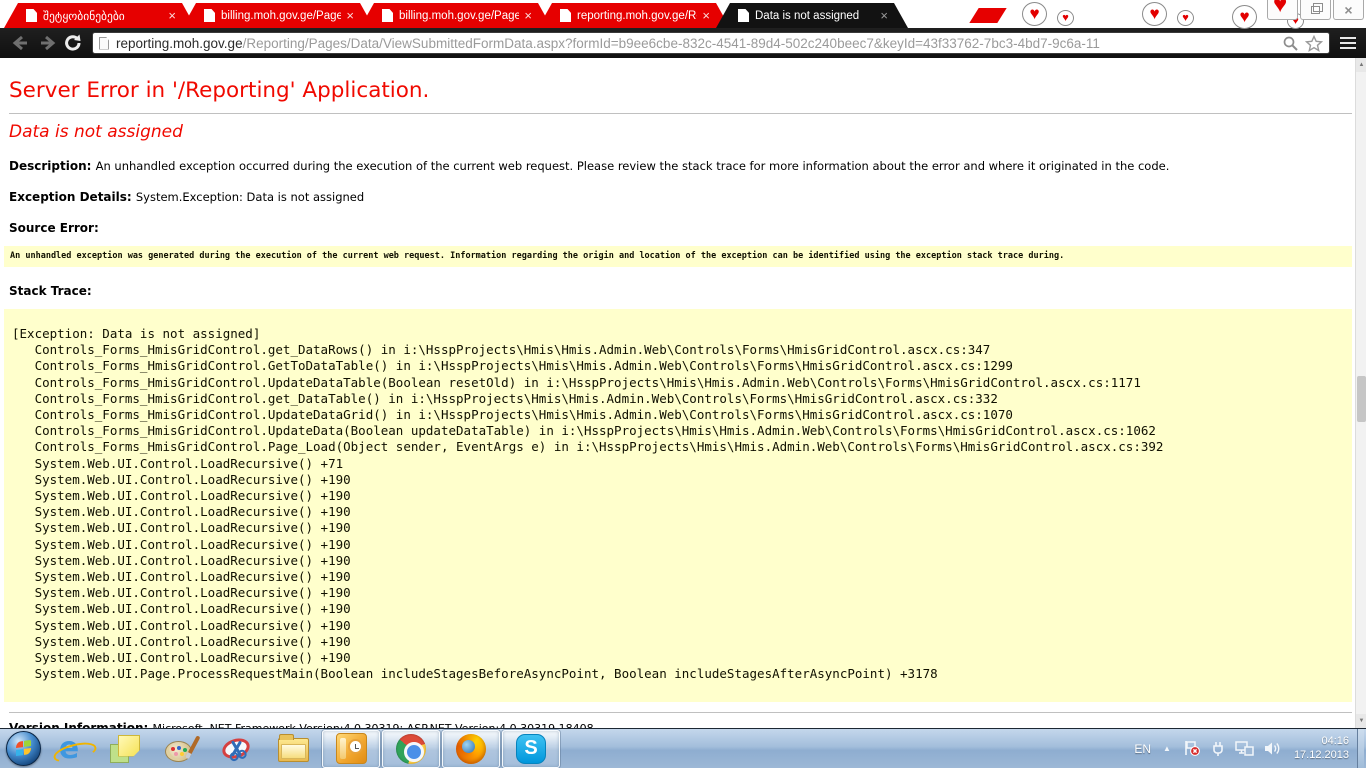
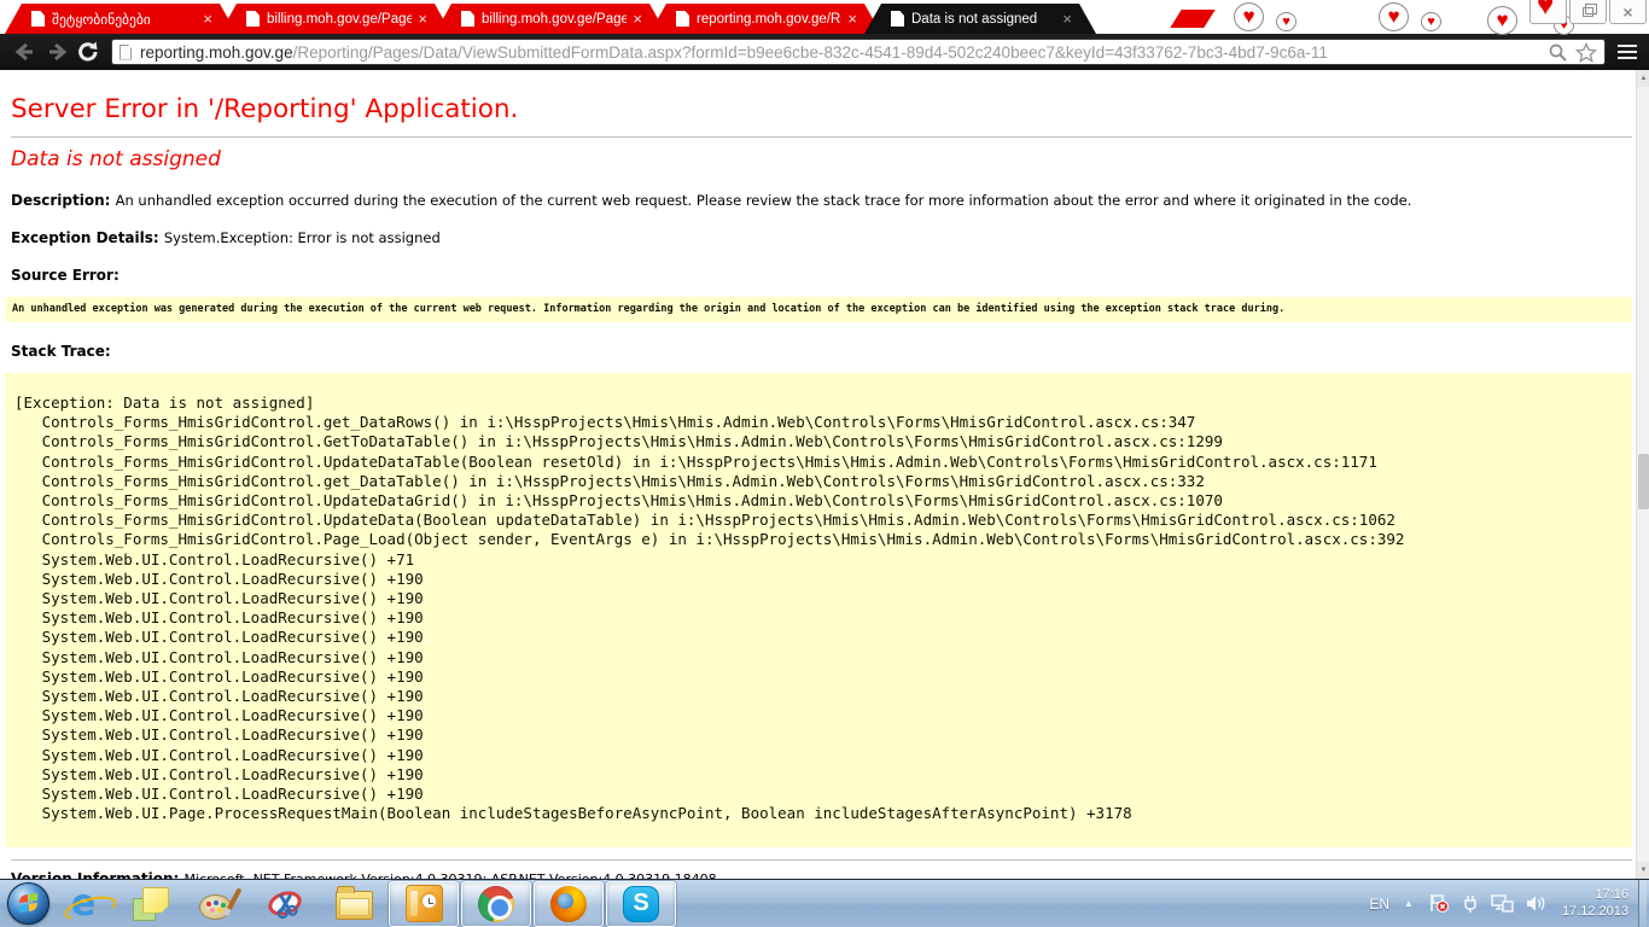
  შეტყობინებები
  ×
  billing.moh.gov.ge/Page
  ×
  billing.moh.gov.ge/Page
  ×
  reporting.moh.gov.ge/R
  ×
  Data is not assigned
  ×
  ♥
  ♥
  ♥
  ♥
  ♥
  ♥
  ♥
  ×
  reporting.moh.gov.ge/Reporting/Pages/Data/ViewSubmittedFormData.aspx?formId=b9ee6cbe-832c-4541-89d4-502c240beec7&keyId=43f33762-7bc3-4bd7-9c6a-11
  Server Error in '/Reporting' Application.
  Data is not assigned
  Description: An unhandled exception occurred during the execution of the current web request. Please review the stack trace for more information about the error and where it originated in the code.
- Exception Details: System.Exception: Data is not assigned
+ Exception Details: System.Exception: Error is not assigned
  Source Error:
  An unhandled exception was generated during the execution of the current web request. Information regarding the origin and location of the exception can be identified using the exception stack trace during.
  Stack Trace:
  [Exception: Data is not assigned]
  Controls_Forms_HmisGridControl.get_DataRows() in i:\HsspProjects\Hmis\Hmis.Admin.Web\Controls\Forms\HmisGridControl.ascx.cs:347
  Controls_Forms_HmisGridControl.GetToDataTable() in i:\HsspProjects\Hmis\Hmis.Admin.Web\Controls\Forms\HmisGridControl.ascx.cs:1299
  Controls_Forms_HmisGridControl.UpdateDataTable(Boolean resetOld) in i:\HsspProjects\Hmis\Hmis.Admin.Web\Controls\Forms\HmisGridControl.ascx.cs:1171
  Controls_Forms_HmisGridControl.get_DataTable() in i:\HsspProjects\Hmis\Hmis.Admin.Web\Controls\Forms\HmisGridControl.ascx.cs:332
  Controls_Forms_HmisGridControl.UpdateDataGrid() in i:\HsspProjects\Hmis\Hmis.Admin.Web\Controls\Forms\HmisGridControl.ascx.cs:1070
  Controls_Forms_HmisGridControl.UpdateData(Boolean updateDataTable) in i:\HsspProjects\Hmis\Hmis.Admin.Web\Controls\Forms\HmisGridControl.ascx.cs:1062
  Controls_Forms_HmisGridControl.Page_Load(Object sender, EventArgs e) in i:\HsspProjects\Hmis\Hmis.Admin.Web\Controls\Forms\HmisGridControl.ascx.cs:392
  System.Web.UI.Control.LoadRecursive() +71
  System.Web.UI.Control.LoadRecursive() +190
  System.Web.UI.Control.LoadRecursive() +190
  System.Web.UI.Control.LoadRecursive() +190
  System.Web.UI.Control.LoadRecursive() +190
  System.Web.UI.Control.LoadRecursive() +190
  System.Web.UI.Control.LoadRecursive() +190
  System.Web.UI.Control.LoadRecursive() +190
  System.Web.UI.Control.LoadRecursive() +190
  System.Web.UI.Control.LoadRecursive() +190
  System.Web.UI.Control.LoadRecursive() +190
  System.Web.UI.Control.LoadRecursive() +190
  System.Web.UI.Control.LoadRecursive() +190
  System.Web.UI.Page.ProcessRequestMain(Boolean includeStagesBeforeAsyncPoint, Boolean includeStagesAfterAsyncPoint) +3178
  e
  S
  EN
  ▲
- 04:16
+ 17:16
  17.12.2013
